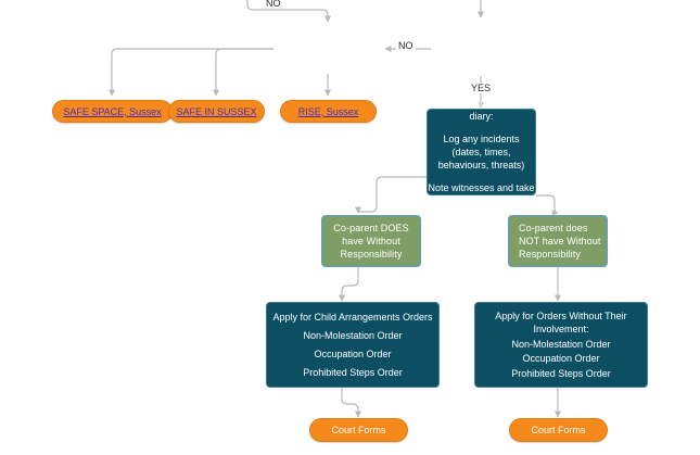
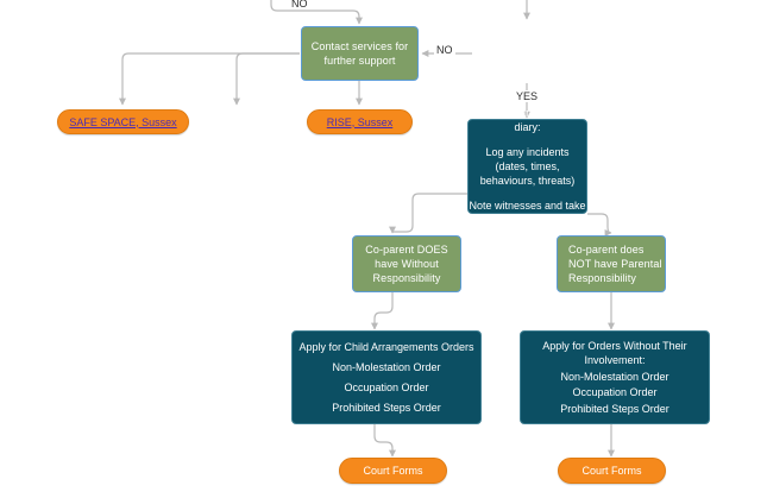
  NO
  NO
  YES
+ Contact services for further support
  Write up an evidence diary:
  Log any incidents (dates, times, behaviours, threats)
  Co-parent DOES have Without Responsibility
- Co-parent does NOT have Without Responsibility
+ Co-parent does NOT have Parental Responsibility
  Apply for Child Arrangements Orders
  Non-Molestation Order
  Occupation Order
  Prohibited Steps Order
  Apply for Orders Without Their Involvement:
  Non-Molestation Order
  Occupation Order
  Prohibited Steps Order
  SAFE SPACE, Sussex
- SAFE IN SUSSEX
  RISE, Sussex
  Court Forms
  Court Forms
